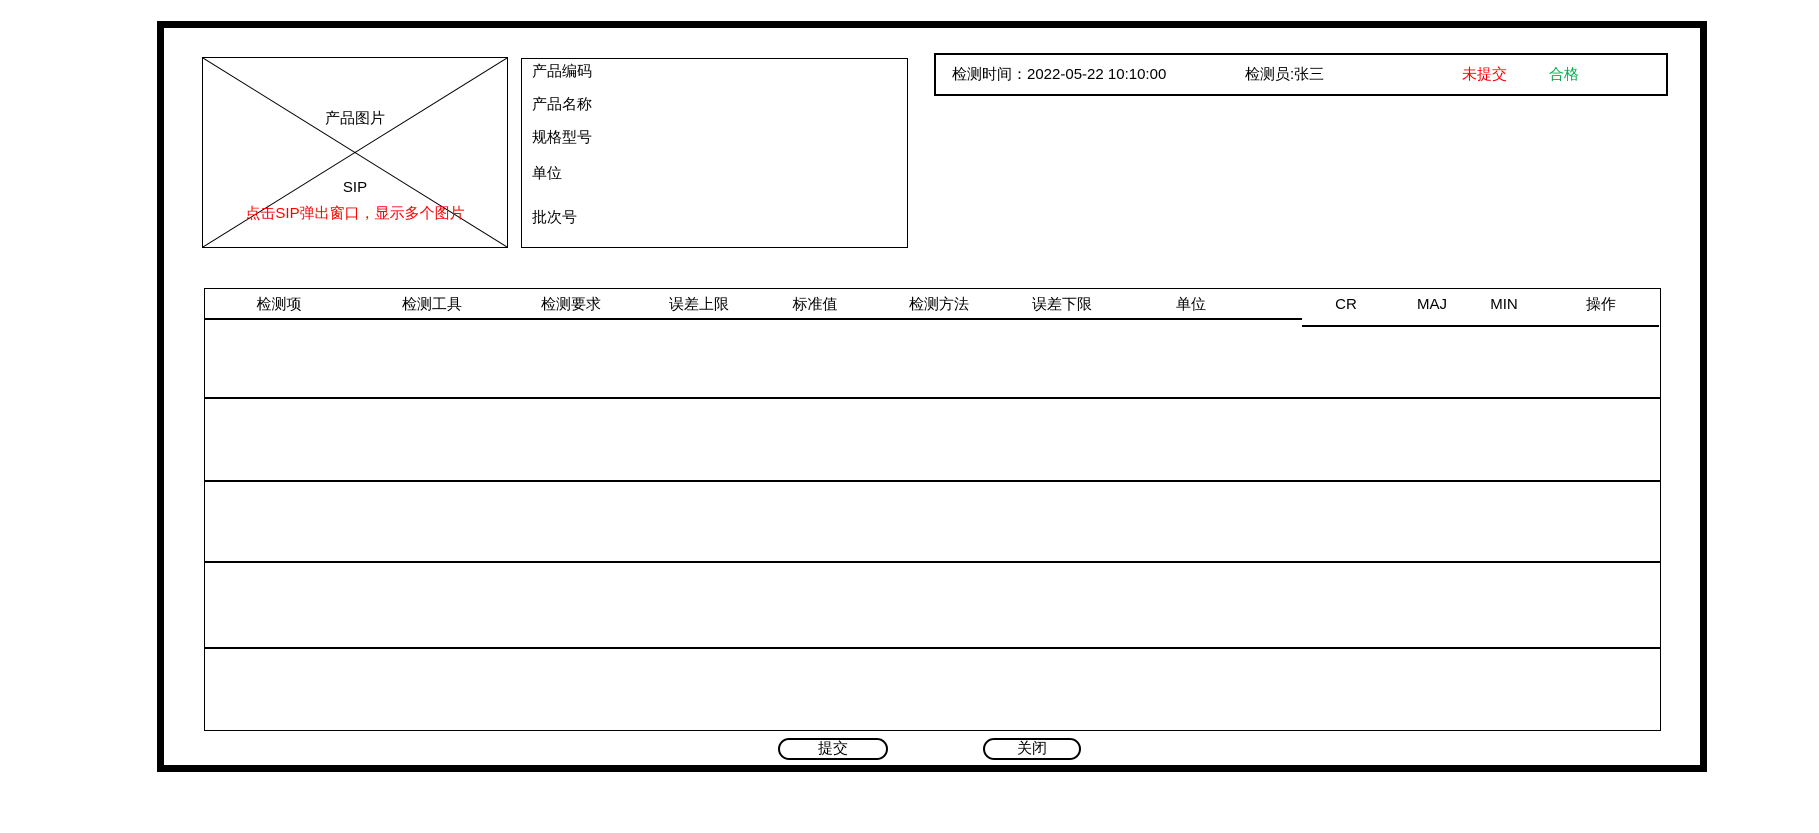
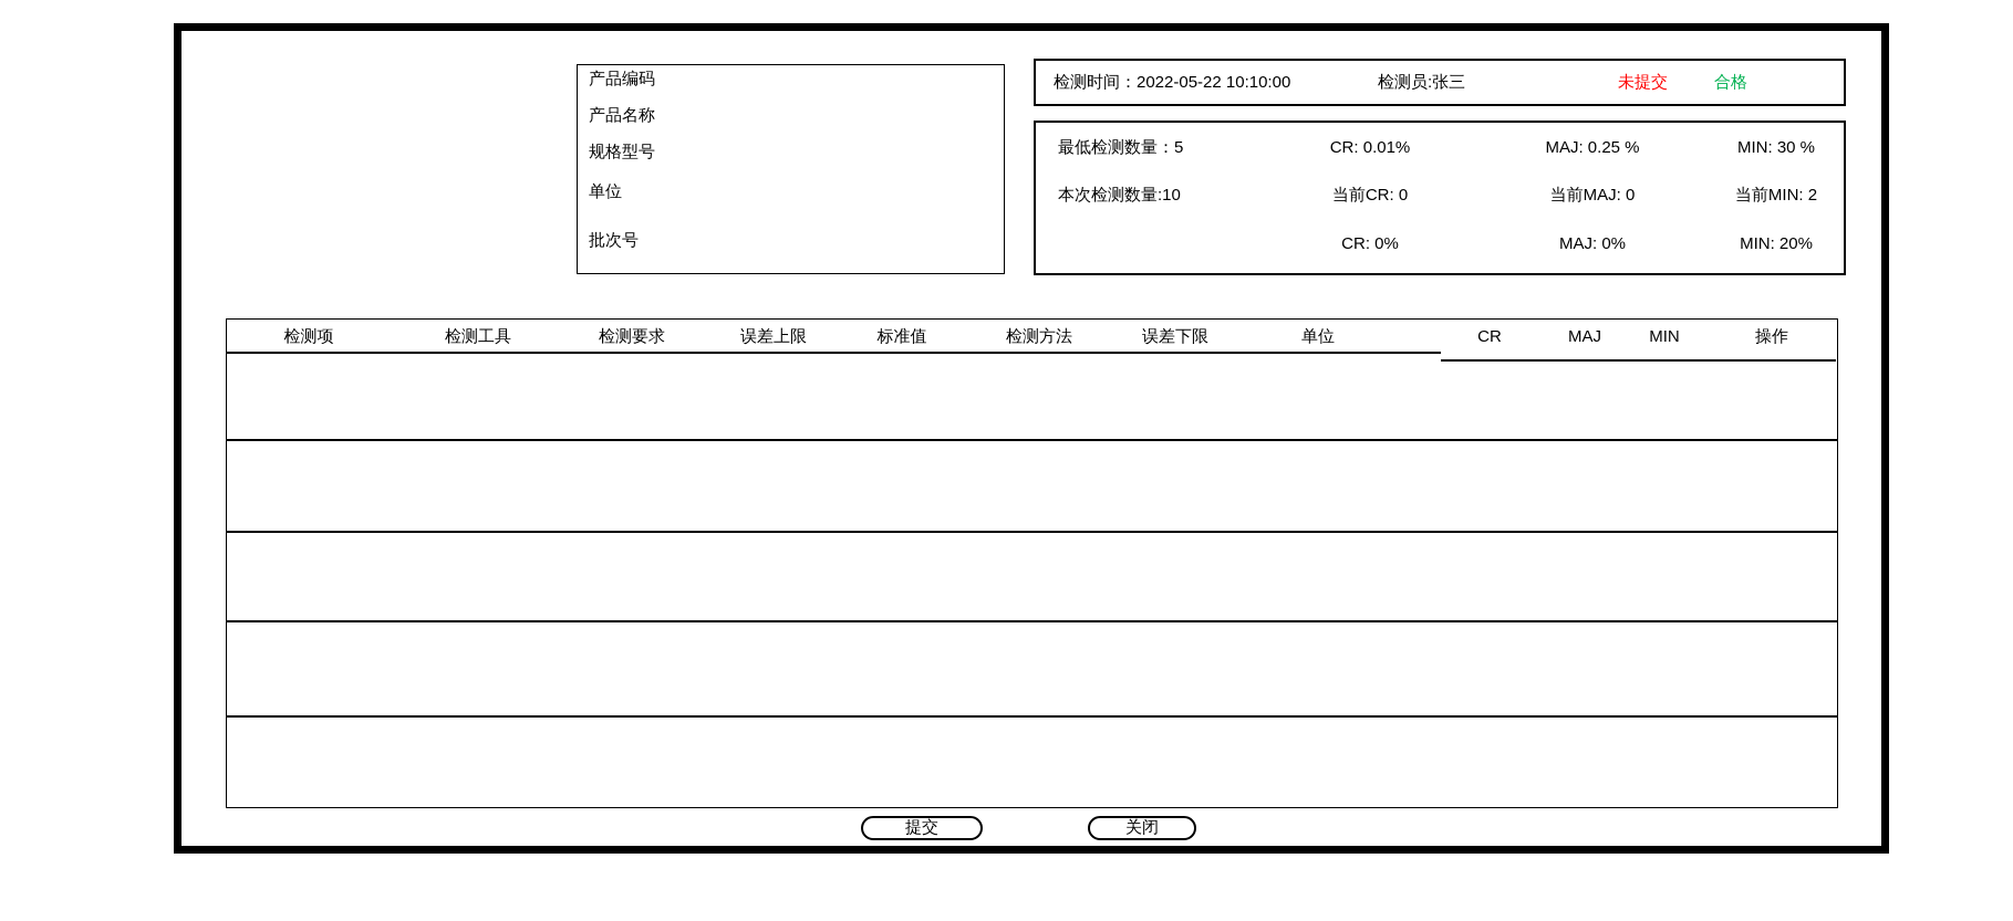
- 产品图片
- SIP
- 点击SIP弹出窗口，显示多个图片
  产品编码
  产品名称
  规格型号
  单位
  批次号
  检测时间：2022-05-22 10:10:00
  检测员:张三
  未提交
  合格
+ 最低检测数量：5
+ CR: 0.01%
+ MAJ: 0.25 %
+ MIN: 30 %
+ 本次检测数量:10
+ 当前CR: 0
+ 当前MAJ: 0
+ 当前MIN: 2
+ CR: 0%
+ MAJ: 0%
+ MIN: 20%
  检测项
  检测工具
  检测要求
  误差上限
  标准值
  检测方法
  误差下限
  单位
  CR
  MAJ
  MIN
  操作
  提交
  关闭
